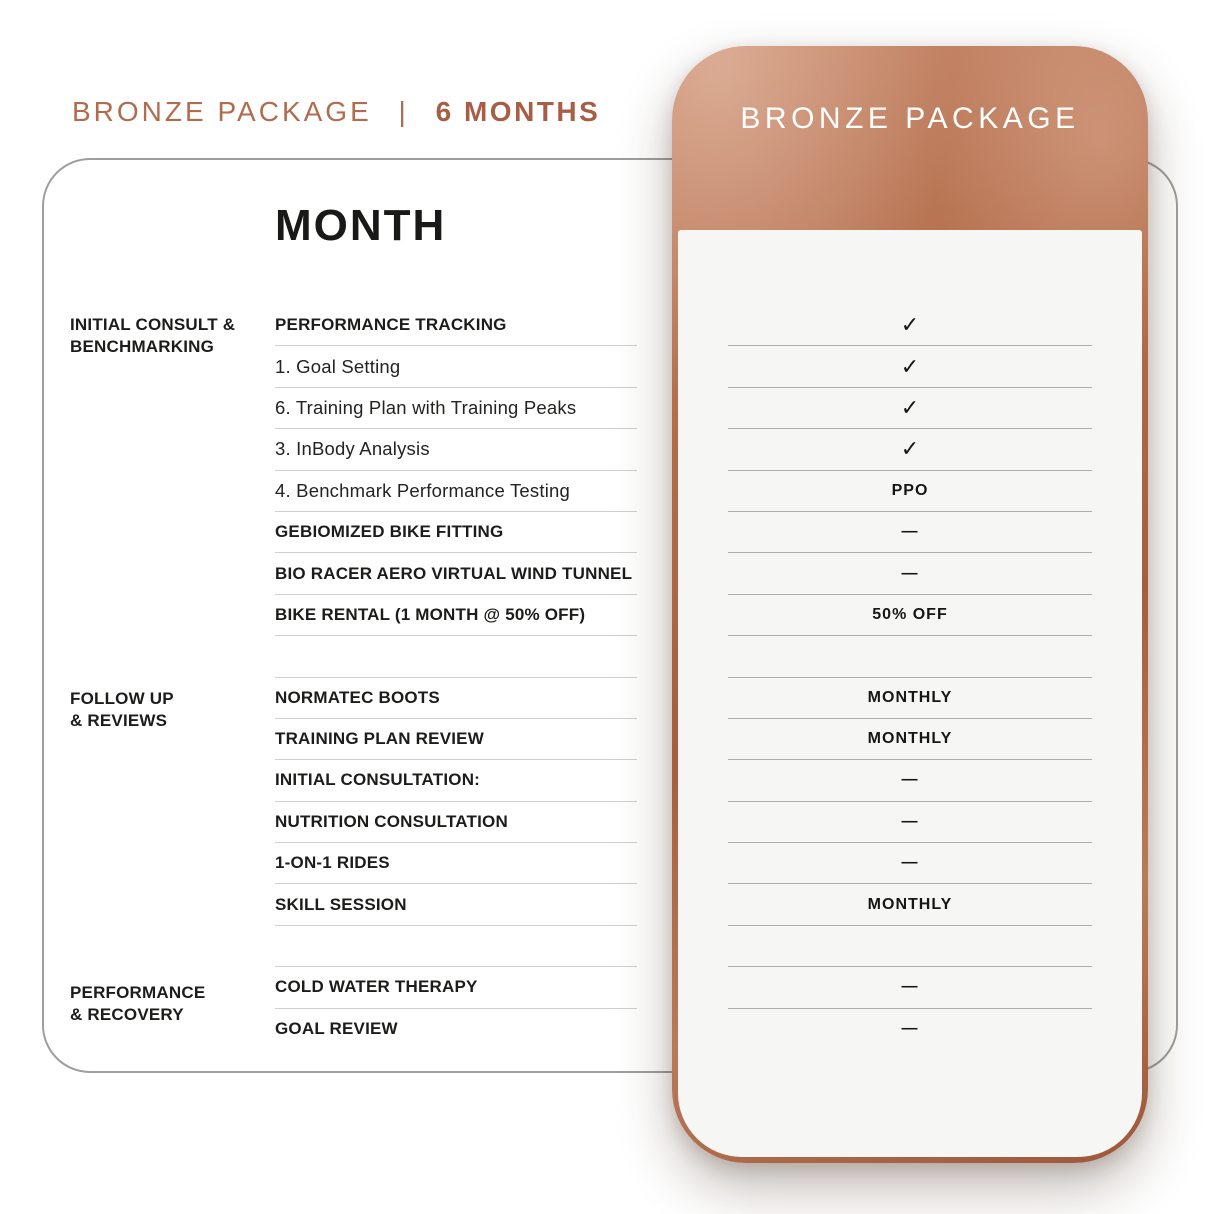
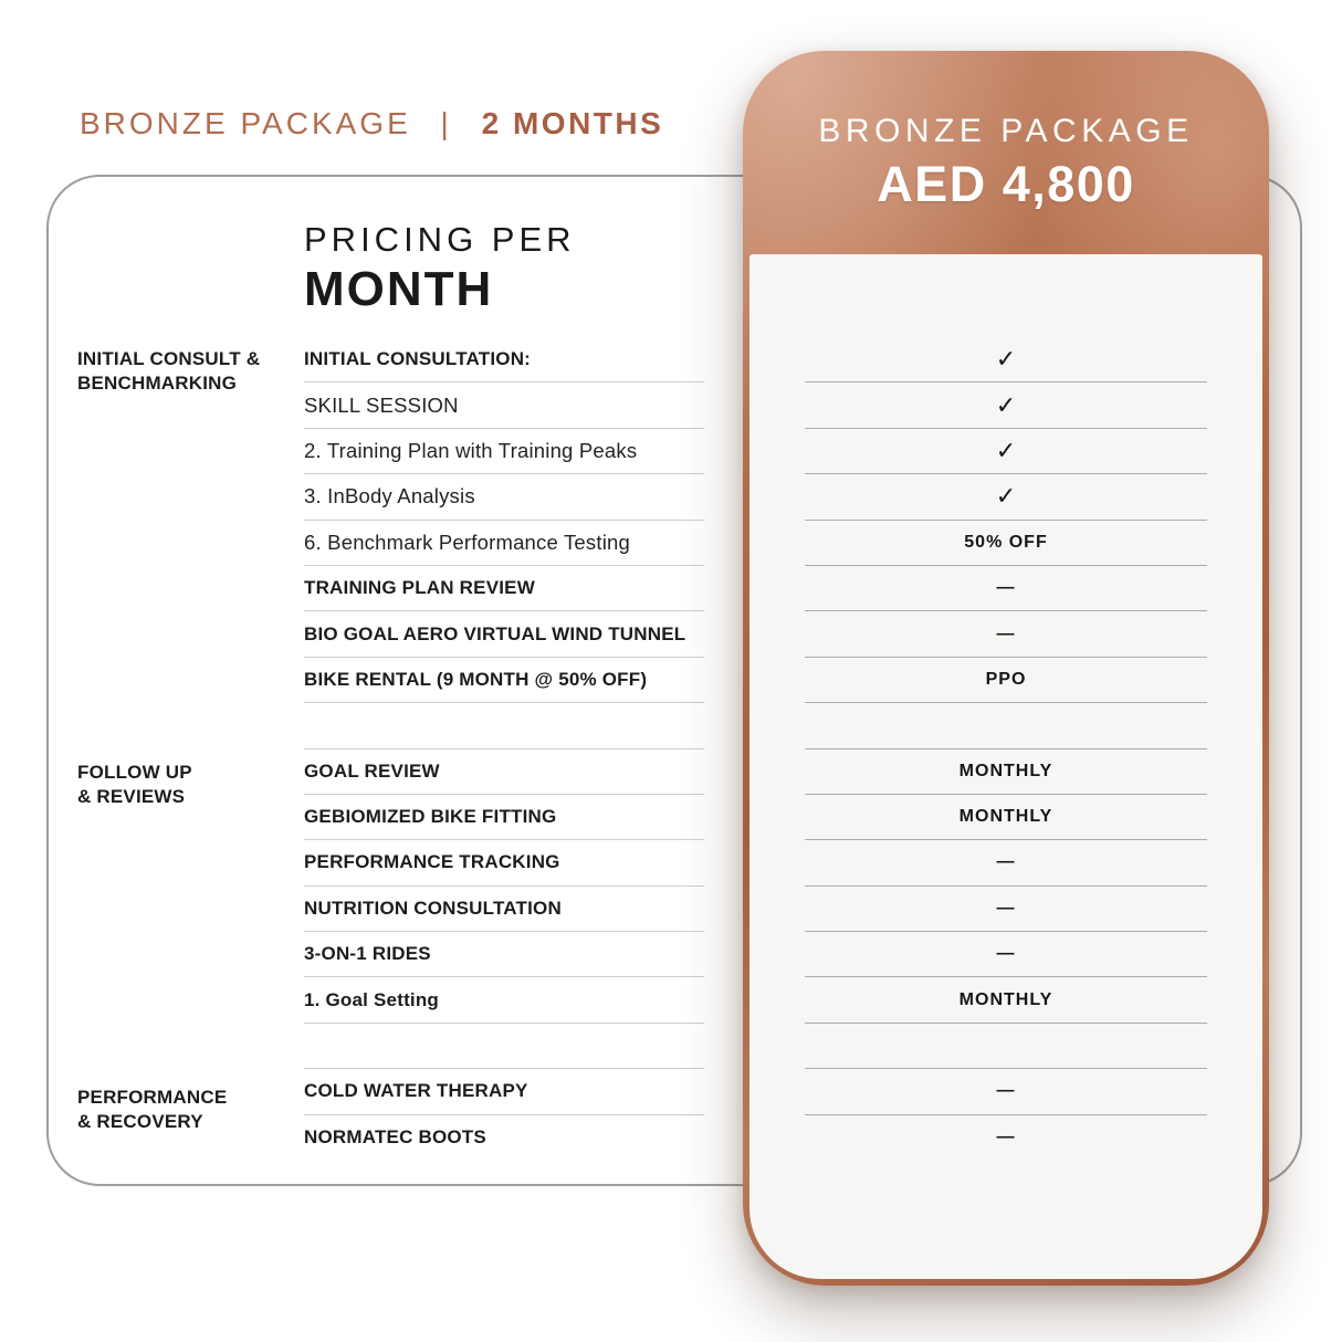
- BRONZE PACKAGE | 6 MONTHS
+ BRONZE PACKAGE | 2 MONTHS
+ PRICING PER
  MONTH
  INITIAL CONSULT &
  BENCHMARKING
  FOLLOW UP
  & REVIEWS
  PERFORMANCE
  & RECOVERY
- PERFORMANCE TRACKING
+ INITIAL CONSULTATION:
- 1. Goal Setting
+ SKILL SESSION
- 6. Training Plan with Training Peaks
+ 2. Training Plan with Training Peaks
  3. InBody Analysis
- 4. Benchmark Performance Testing
+ 6. Benchmark Performance Testing
- GEBIOMIZED BIKE FITTING
+ TRAINING PLAN REVIEW
- BIO RACER AERO VIRTUAL WIND TUNNEL
+ BIO GOAL AERO VIRTUAL WIND TUNNEL
- BIKE RENTAL (1 MONTH @ 50% OFF)
+ BIKE RENTAL (9 MONTH @ 50% OFF)
- NORMATEC BOOTS
+ GOAL REVIEW
- TRAINING PLAN REVIEW
+ GEBIOMIZED BIKE FITTING
- INITIAL CONSULTATION:
+ PERFORMANCE TRACKING
  NUTRITION CONSULTATION
- 1-ON-1 RIDES
+ 3-ON-1 RIDES
- SKILL SESSION
+ 1. Goal Setting
  COLD WATER THERAPY
- GOAL REVIEW
+ NORMATEC BOOTS
  BRONZE PACKAGE
+ AED 4,800
  ✓
  ✓
  ✓
  ✓
- PPO
+ 50% OFF
  —
  —
- 50% OFF
+ PPO
  MONTHLY
  MONTHLY
  —
  —
  —
  MONTHLY
  —
  —
